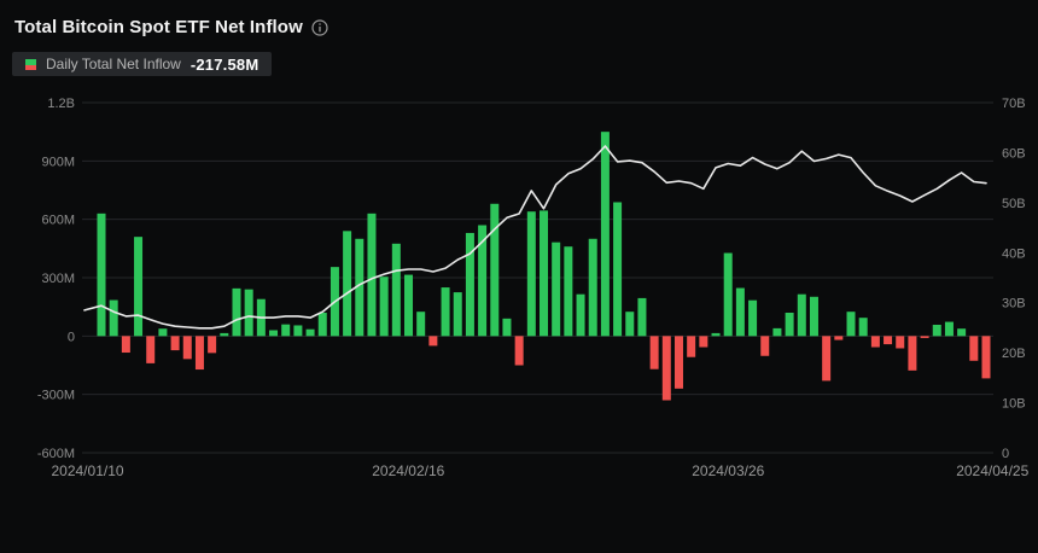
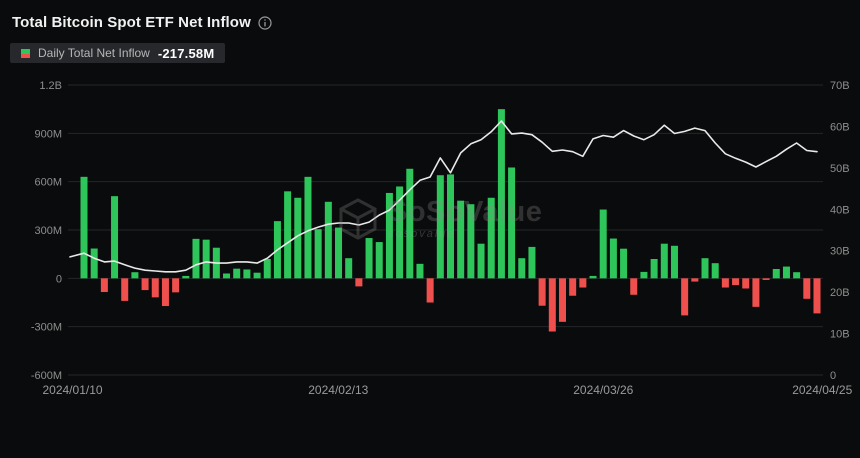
  Total Bitcoin Spot ETF Net Inflow
  Daily Total Net Inflow
  -217.58M
  1.2B
  900M
  600M
  300M
  0
  -300M
  -600M
  70B
  60B
  50B
  40B
  30B
  20B
  10B
  0
  2024/01/10
- 2024/02/16
+ 2024/02/13
  2024/03/26
  2024/04/25
+ SoSoValue
+ sosovalue
